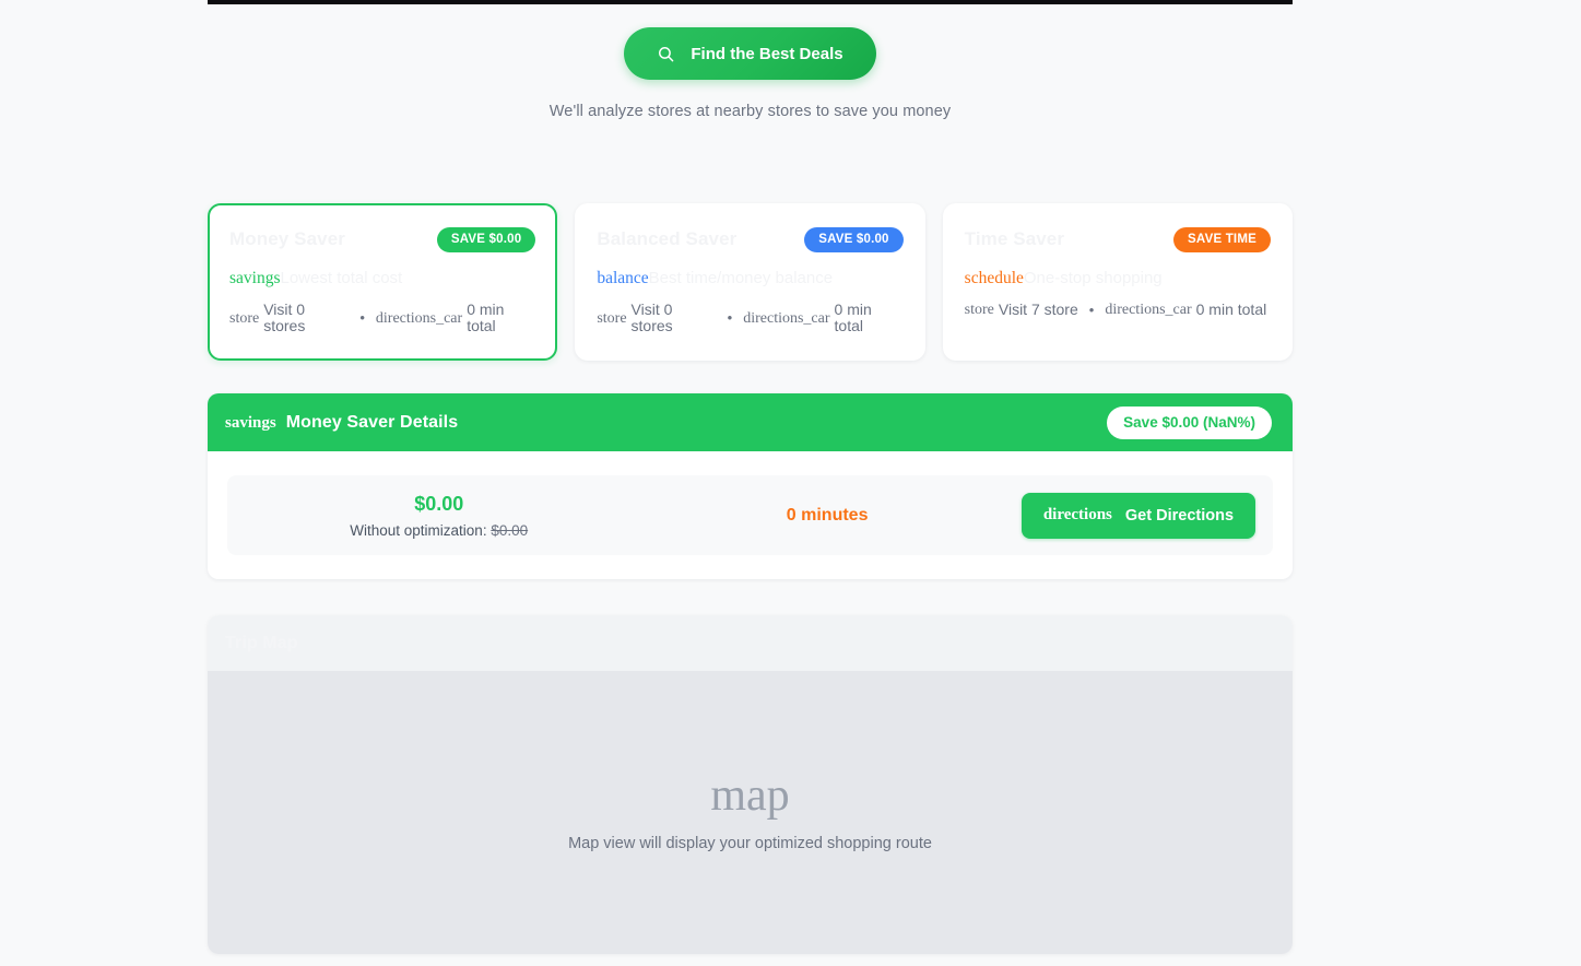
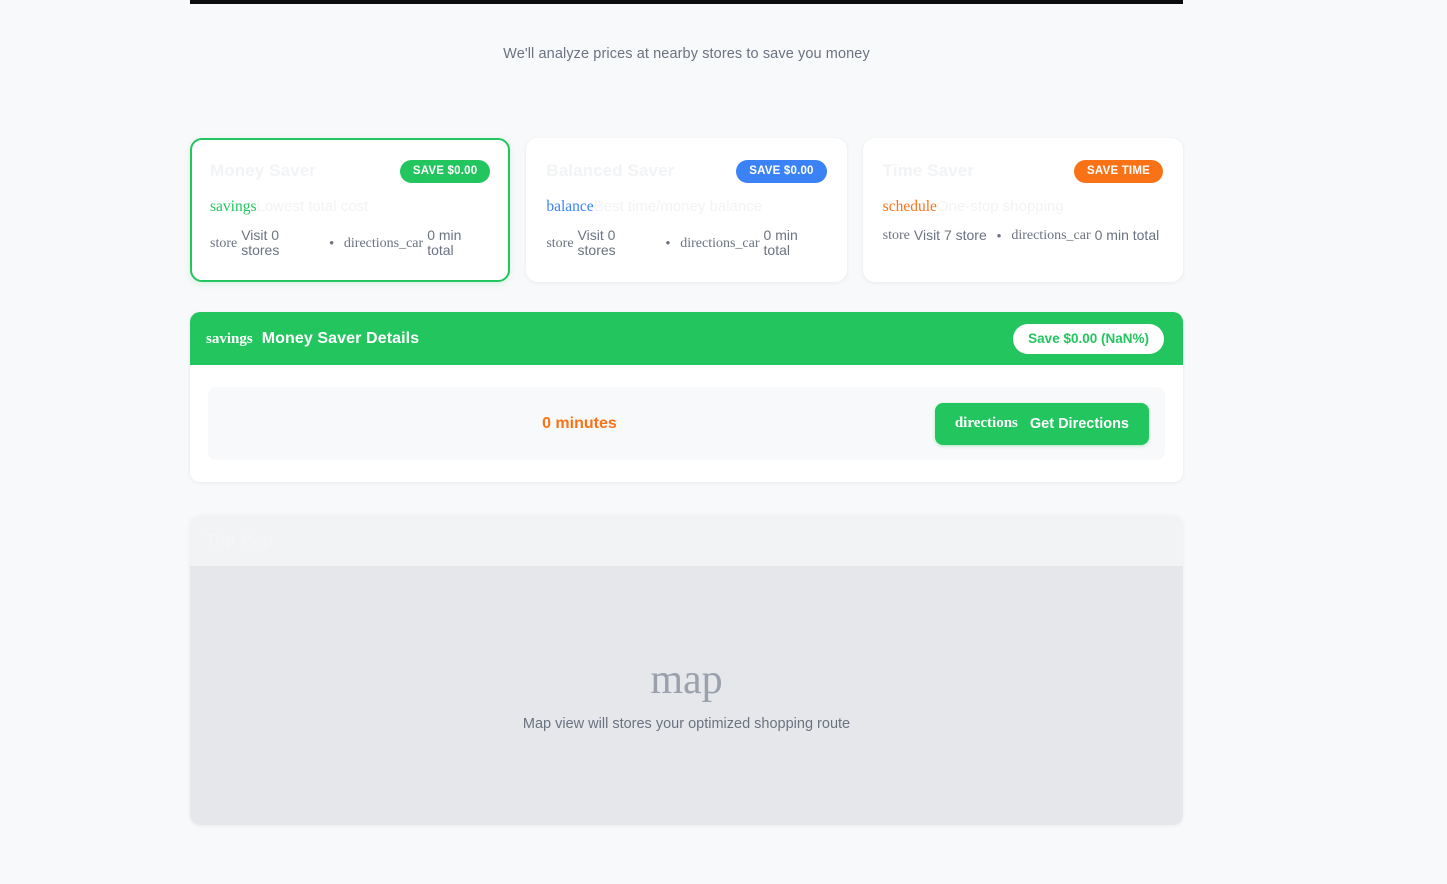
- Find the Best Deals
- We'll analyze stores at nearby stores to save you money
+ We'll analyze prices at nearby stores to save you money
  SAVE $0.00
  savings
  store
  Visit 0 stores
  •
  directions_car
  0 min total
  SAVE $0.00
  balance
  store
  Visit 0 stores
  •
  directions_car
  0 min total
  SAVE TIME
  schedule
  One-stop shopping
  store
  Visit 7 store
  •
  directions_car
  0 min total
  savings
  Money Saver Details
  Save $0.00 (NaN%)
- $0.00
- Without optimization: $0.00
  0 minutes
  directions
  Get Directions
  map
- Map view will display your optimized shopping route
+ Map view will stores your optimized shopping route
